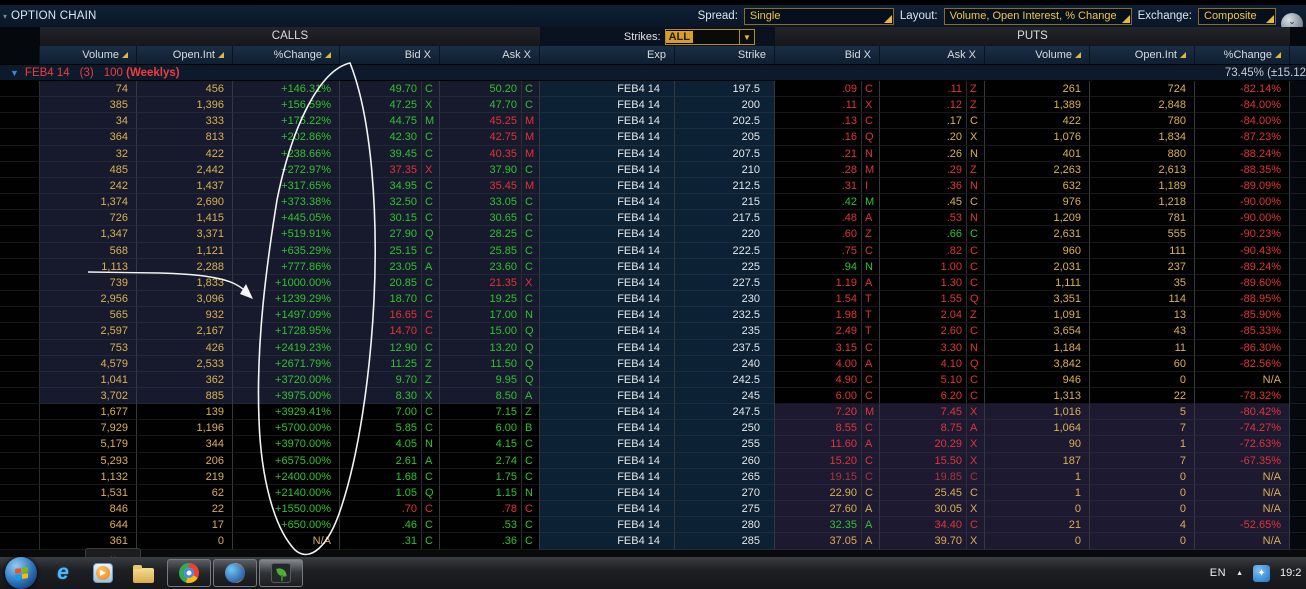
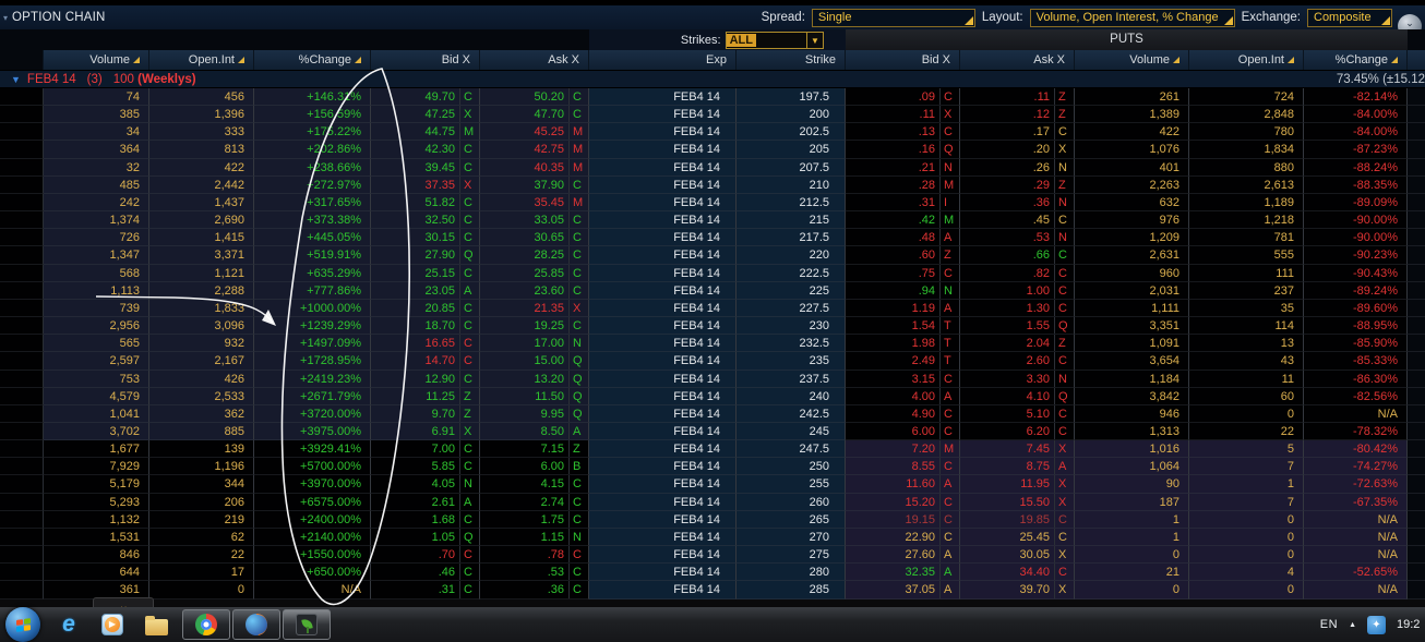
  ▾
  OPTION CHAIN
  Spread:
  Single
  Layout:
  Volume, Open Interest, % Change
  Exchange:
  Composite
  ⌄
- CALLS
  Strikes:
  ALL
  ▼
  PUTS
  Volume
  Open.Int
  %Change
  Bid X
  Ask X
  Exp
  Strike
  Bid X
  Ask X
  Volume
  Open.Int
  %Change
  ▼
  FEB4 14
  (3)
  100 (Weeklys)
  73.45% (±15.12
  74
  456
  +146.3%
  49.70
  C
  50.20
  C
  FEB4 14
  197.5
  .09
  C
  .11
  Z
  261
  724
  -82.14%
  385
  1,396
  +15659%
  47.25
  X
  47.70
  C
  FEB4 14
  200
  .11
  X
  .12
  Z
  1,389
  2,848
  -84.00%
  34
  333
  +175.22%
  44.75
  M
  45.25
  M
  FEB4 14
  202.5
  .13
  C
  .17
  C
  422
  780
  -84.00%
  364
  813
  +202.86%
  42.30
  C
  42.75
  M
  FEB4 14
  205
  .16
  Q
  .20
  X
  1,076
  1,834
  -87.23%
  32
  422
  +238.66%
  39.45
  C
  40.35
  M
  FEB4 14
  207.5
  .21
  N
  .26
  N
  401
  880
  -88.24%
  485
  2,442
  272.97%
  37.35
  X
  37.90
  C
  FEB4 14
  210
  .28
  M
  .29
  Z
  2,263
  2,613
  -88.35%
  242
  1,437
  +317.65%
- 34.95
+ 51.82
  C
  35.45
  M
  FEB4 14
  212.5
  .31
  I
  .36
  N
  632
  1,189
  -89.09%
  1,374
  2,690
  +373.38%
  32.50
  C
  33.05
  C
  FEB4 14
  215
  .42
  M
  .45
  C
  976
  1,218
  -90.00%
  726
  1,415
  +445.05%
  30.15
  C
  30.65
  C
  FEB4 14
  217.5
  .48
  A
  .53
  N
  1,209
  781
  -90.00%
  1,347
  3,371
  +519.91%
  27.90
  Q
  28.25
  C
  FEB4 14
  220
  .60
  Z
  .66
  C
  2,631
  555
  -90.23%
  568
  1,121
  +635.29%
  25.15
  C
  25.85
  C
  FEB4 14
  222.5
  .75
  C
  .82
  C
  960
  111
  -90.43%
  1,113
  2,288
  +777.86%
  23.05
  A
  23.60
  C
  FEB4 14
  225
  .94
  N
  1.00
  C
  2,031
  237
  -89.24%
  739
  1,833
  +1000.00%
  20.85
  C
  21.35
  X
  FEB4 14
  227.5
  1.19
  A
  1.30
  C
  1,111
  35
  -89.60%
  2,956
  3,096
  +1239.29%
  18.70
  C
  19.25
  C
  FEB4 14
  230
  1.54
  T
  1.55
  Q
  3,351
  114
  -88.95%
  565
  932
  +1497.09%
  16.65
  C
  17.00
  N
  FEB4 14
  232.5
  1.98
  T
  2.04
  Z
  1,091
  13
  -85.90%
  2,597
  2,167
  +1728.95%
  14.70
  C
  15.00
  Q
  FEB4 14
  235
  2.49
  T
  2.60
  C
  3,654
  43
  -85.33%
  753
  426
  +2419.23%
  12.90
  C
  13.20
  Q
  FEB4 14
  237.5
  3.15
  C
  3.30
  N
  1,184
  11
  -86.30%
  4,579
  2,533
  +2671.79%
  11.25
  Z
  11.50
  Q
  FEB4 14
  240
  4.00
  A
  4.10
  Q
  3,842
  60
  -82.56%
  1,041
  362
  +3720.00%
  9.70
  Z
  9.95
  Q
  FEB4 14
  242.5
  4.90
  C
  5.10
  C
  946
  0
  N/A
  3,702
  885
  +3975.00%
- 8.30
+ 6.91
  X
  8.50
  A
  FEB4 14
  245
  6.00
  C
  6.20
  C
  1,313
  22
  -78.32%
  1,677
  139
  +3929.41%
  7.00
  C
  7.15
  Z
  FEB4 14
  247.5
  7.20
  M
  7.45
  X
  1,016
  5
  -80.42%
  7,929
  1,196
  +5700.00%
  5.85
  C
  6.00
  B
  FEB4 14
  250
  8.55
  C
  8.75
  A
  1,064
  7
  -74.27%
  5,179
  344
  +3970.00%
  4.05
  N
  4.15
  C
  FEB4 14
  255
  11.60
  A
- 20.29
+ 11.95
  X
  90
  1
  -72.63%
  5,293
  206
  +6575.00%
  2.61
  A
  2.74
  C
  FEB4 14
  260
  15.20
  C
  15.50
  X
  187
  7
  -67.35%
  1,132
  219
  +2400.00%
  1.68
  C
  1.75
  C
  FEB4 14
  265
  19.15
  C
  19.85
  C
  1
  0
  N/A
  1,531
  62
  +2140.00%
  1.05
  Q
  1.15
  N
  FEB4 14
  270
  22.90
  C
  25.45
  C
  1
  0
  N/A
  846
  22
  +1550.00%
  .70
  C
  .78
  C
  FEB4 14
  275
  27.60
  A
  30.05
  X
  0
  0
  N/A
  644
  17
  +650.00%
  .46
  C
  .53
  C
  FEB4 14
  280
  32.35
  A
  34.40
  C
  21
  4
  -52.65%
  361
  0
  N/A
  .31
  C
  .36
  C
  FEB4 14
  285
  37.05
  A
  39.70
  X
  0
  0
  N/A
  e
  ▶
  EN
  ✦
  19:2
